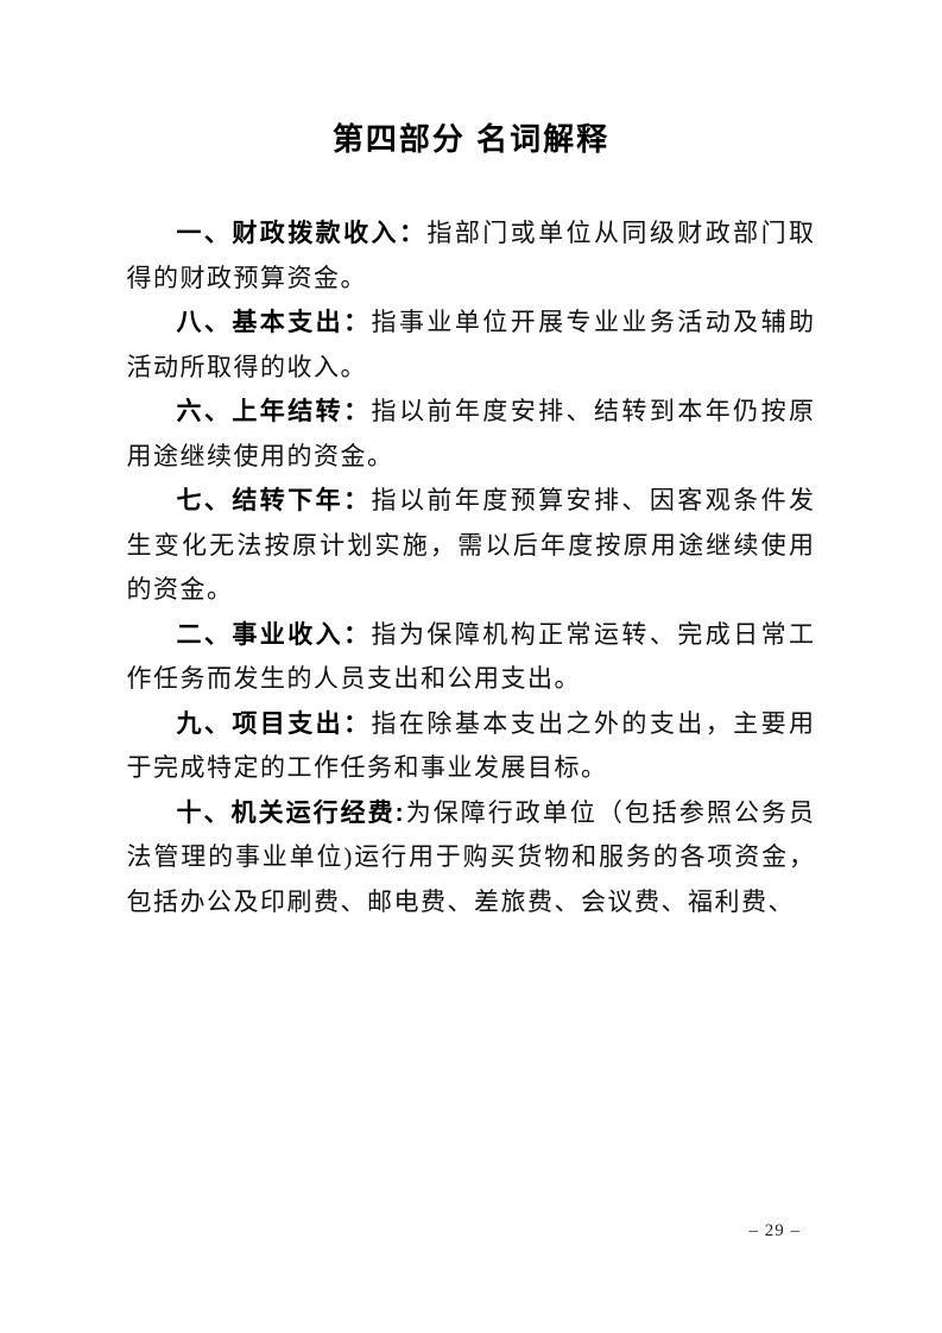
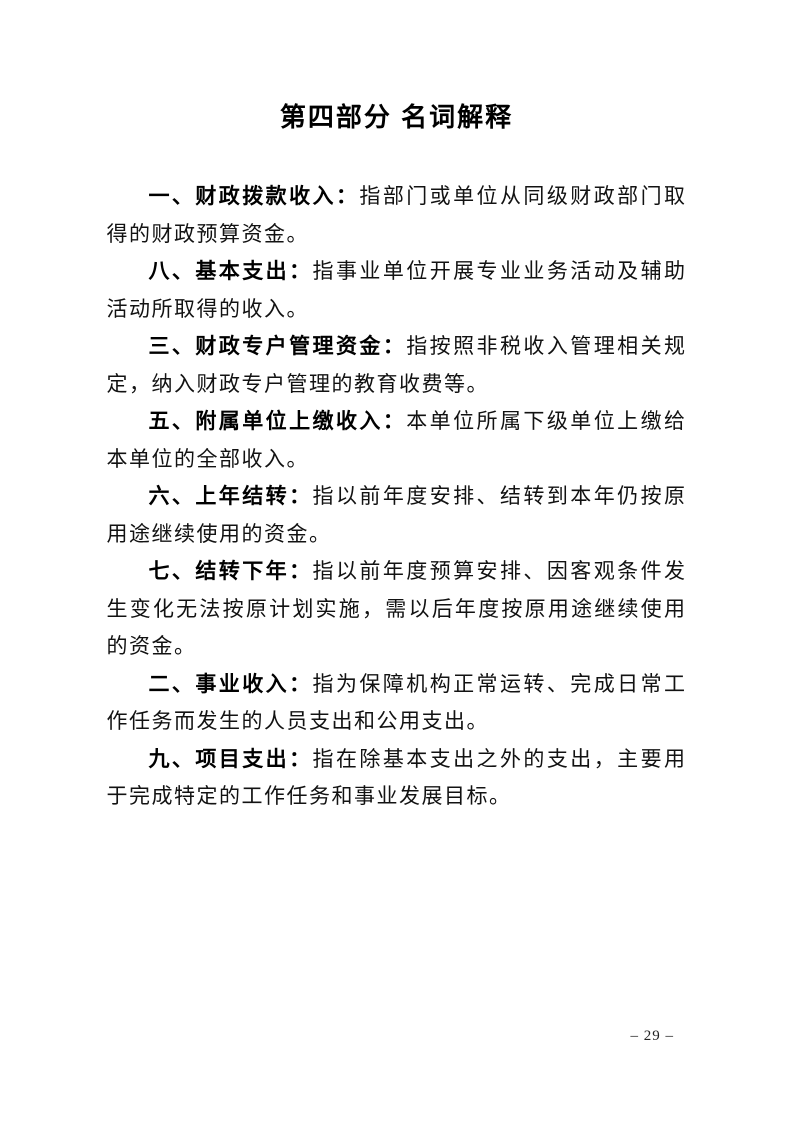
  第四部分 名词解释
  一、财政拨款收入：指部门或单位从同级财政部门取得的财政预算资金。
  八、基本支出：指事业单位开展专业业务活动及辅助活动所取得的收入。
+ 三、财政专户管理资金：指按照非税收入管理相关规定，纳入财政专户管理的教育收费等。
+ 五、附属单位上缴收入：本单位所属下级单位上缴给本单位的全部收入。
  六、上年结转：指以前年度安排、结转到本年仍按原用途继续使用的资金。
  七、结转下年：指以前年度预算安排、因客观条件发生变化无法按原计划实施，需以后年度按原用途继续使用的资金。
  二、事业收入：指为保障机构正常运转、完成日常工作任务而发生的人员支出和公用支出。
  九、项目支出：指在除基本支出之外的支出，主要用于完成特定的工作任务和事业发展目标。
- 十、机关运行经费:为保障行政单位（包括参照公务员法管理的事业单位)运行用于购买货物和服务的各项资金，包括办公及印刷费、邮电费、差旅费、会议费、福利费、
  – 29 –
